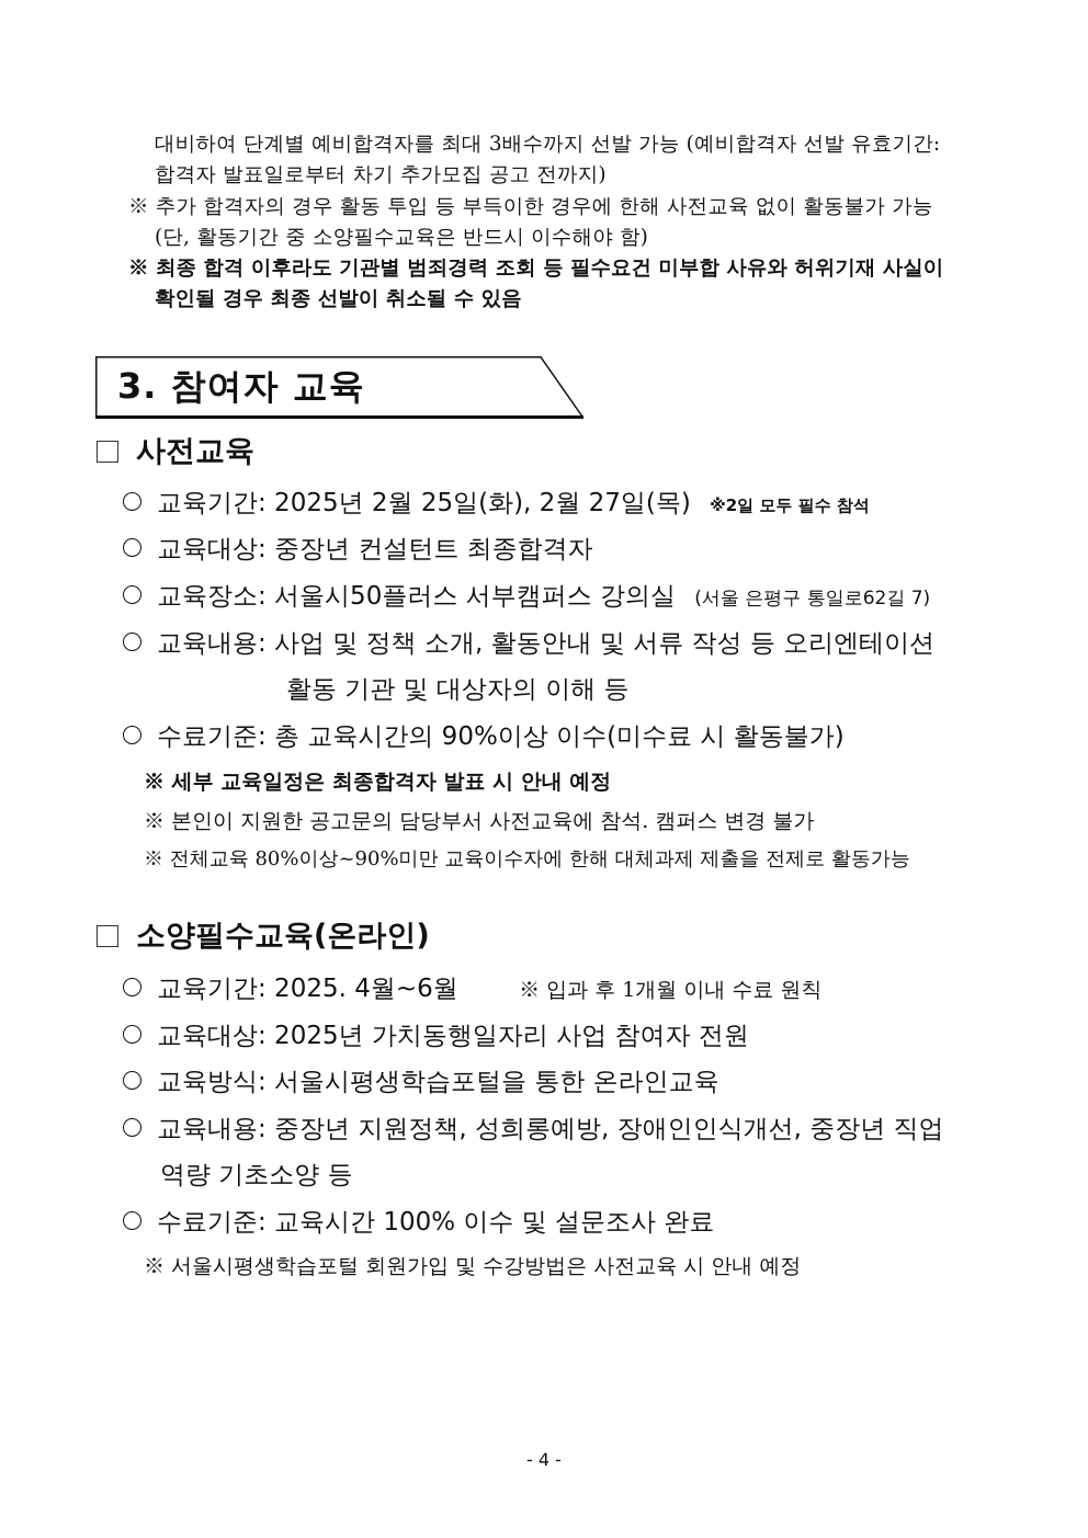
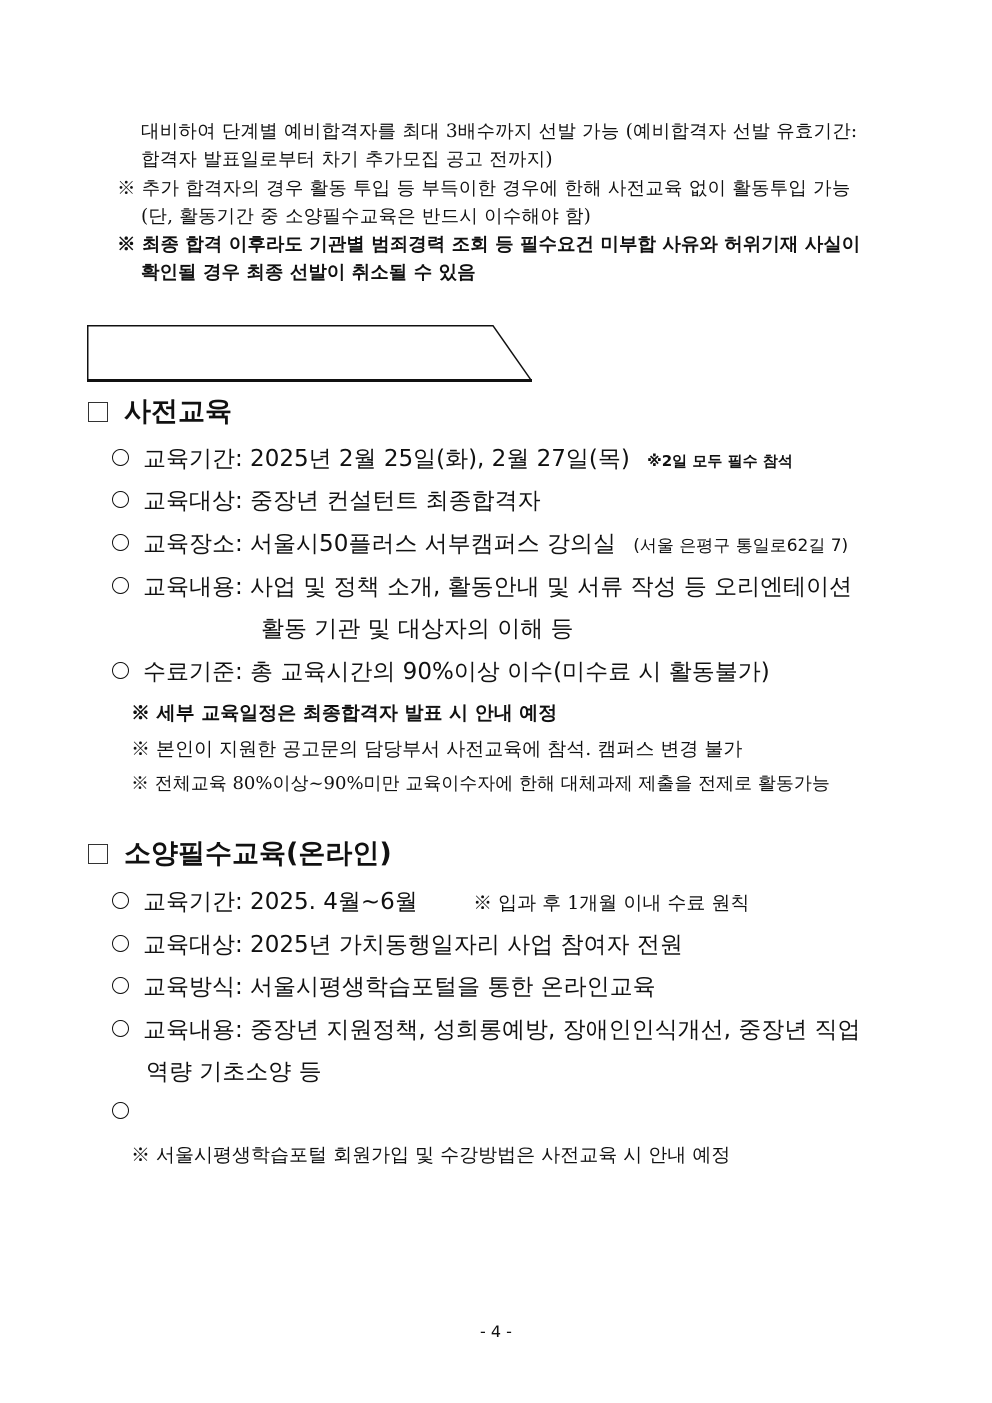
  대비하여 단계별 예비합격자를 최대 3배수까지 선발 가능 (예비합격자 선발 유효기간:
  합격자 발표일로부터 차기 추가모집 공고 전까지)
- ※ 추가 합격자의 경우 활동 투입 등 부득이한 경우에 한해 사전교육 없이 활동불가 가능
+ ※ 추가 합격자의 경우 활동 투입 등 부득이한 경우에 한해 사전교육 없이 활동투입 가능
  (단, 활동기간 중 소양필수교육은 반드시 이수해야 함)
  ※ 최종 합격 이후라도 기관별 범죄경력 조회 등 필수요건 미부합 사유와 허위기재 사실이
  확인될 경우 최종 선발이 취소될 수 있음
- 3. 참여자 교육
  사전교육
  교육기간: 2025년 2월 25일(화), 2월 27일(목) ※2일 모두 필수 참석
  교육대상: 중장년 컨설턴트 최종합격자
  교육장소: 서울시50플러스 서부캠퍼스 강의실 (서울 은평구 통일로62길 7)
  교육내용: 사업 및 정책 소개, 활동안내 및 서류 작성 등 오리엔테이션
  활동 기관 및 대상자의 이해 등
  수료기준: 총 교육시간의 90%이상 이수(미수료 시 활동불가)
  ※ 세부 교육일정은 최종합격자 발표 시 안내 예정
  ※ 본인이 지원한 공고문의 담당부서 사전교육에 참석. 캠퍼스 변경 불가
  ※ 전체교육 80%이상~90%미만 교육이수자에 한해 대체과제 제출을 전제로 활동가능
  소양필수교육(온라인)
  교육기간: 2025. 4월~6월 ※ 입과 후 1개월 이내 수료 원칙
  교육대상: 2025년 가치동행일자리 사업 참여자 전원
  교육방식: 서울시평생학습포털을 통한 온라인교육
  교육내용: 중장년 지원정책, 성희롱예방, 장애인인식개선, 중장년 직업
  역량 기초소양 등
- 수료기준: 교육시간 100% 이수 및 설문조사 완료
  ※ 서울시평생학습포털 회원가입 및 수강방법은 사전교육 시 안내 예정
  - 4 -
